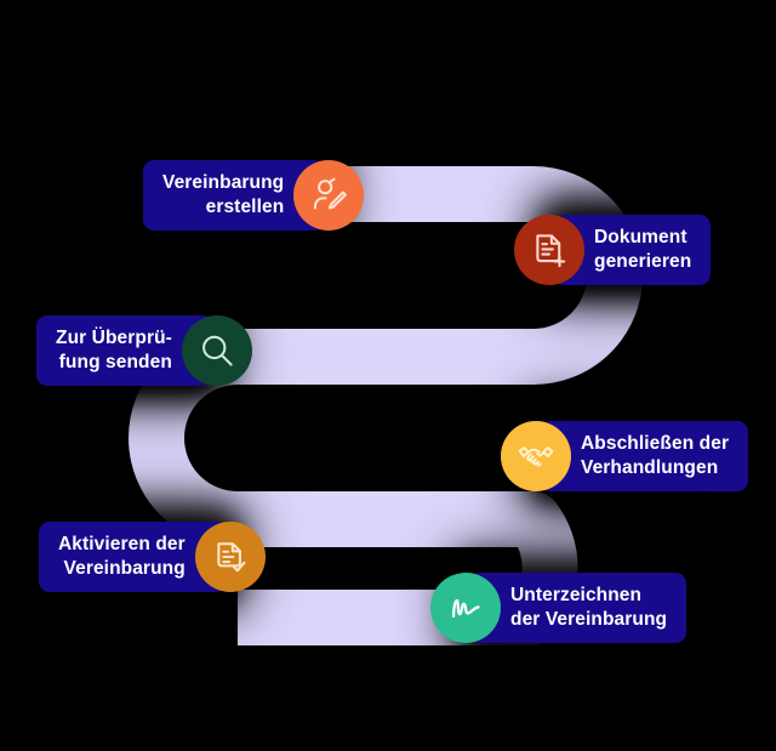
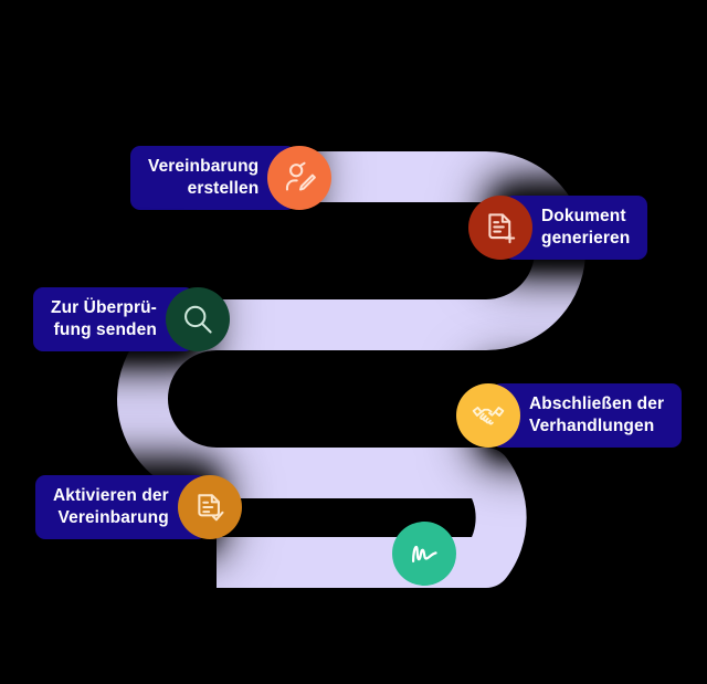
  Vereinbarung
  erstellen
  Dokument
  generieren
  Zur Überprü-
  fung senden
  Abschließen der
  Verhandlungen
  Aktivieren der
  Vereinbarung
- Unterzeichnen
- der Vereinbarung
